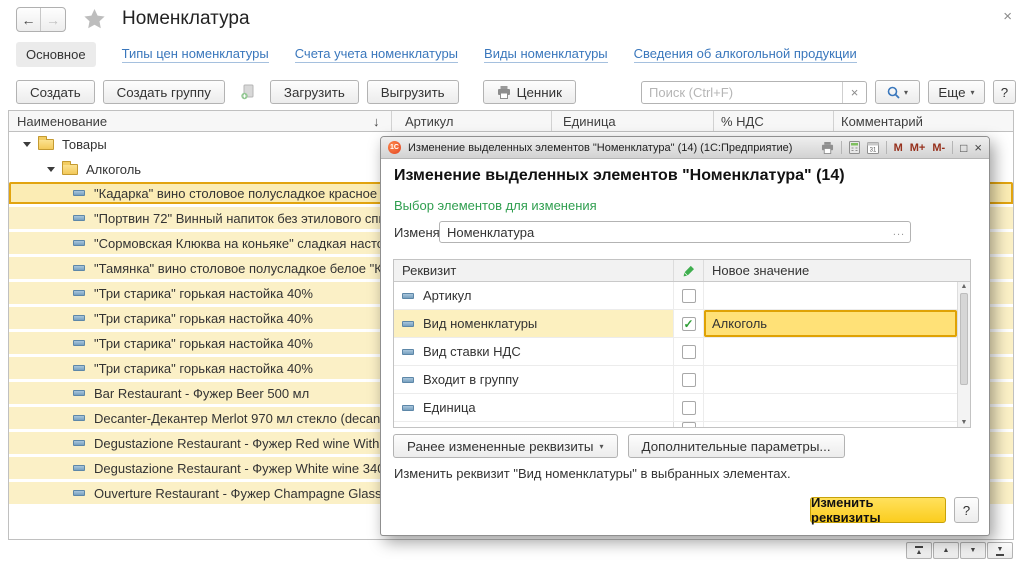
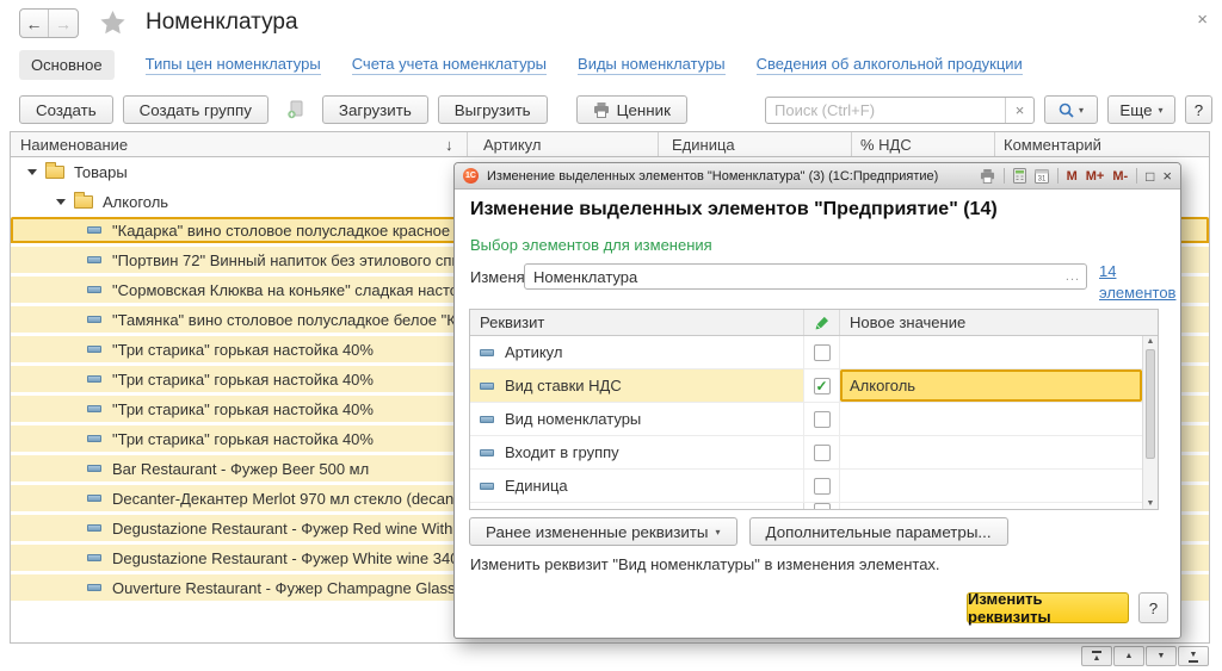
  ←
  →
  Номенклатура
  ×
  Основное
  Типы цен номенклатуры
  Счета учета номенклатуры
  Виды номенклатуры
  Сведения об алкогольной продукции
  Создать
  Создать группу
  Загрузить
  Выгрузить
  Ценник
  Поиск (Ctrl+F)
  ×
  ▾
  Еще
  ▾
  ?
  Наименование
  ↓
  Артикул
  Единица
  % НДС
  Комментарий
  Товары
  Алкоголь
  "Кадарка" вино столовое полусладкое красное
  "Портвин 72" Винный напиток без этилового сп
  "Сормовская Клюква на коньяке" сладкая наст
  "Тамянка" вино столовое полусладкое белое "К
  "Три старика" горькая настойка 40%
  "Три старика" горькая настойка 40%
  "Три старика" горькая настойка 40%
  "Три старика" горькая настойка 40%
  Bar Restaurant - Фужер Beer 500 мл
  Decanter-Декантер Merlot 970 мл стекло (decan
  Degustazione Restaurant - Фужер Red wine With
  Degustazione Restaurant - Фужер White wine 34
  Ouverture Restaurant - Фужер Champagne Glass
- Изменение выделенных элементов "Номенклатура" (14) (1С:Предприятие)
+ Изменение выделенных элементов "Номенклатура" (3) (1С:Предприятие)
  M
  M+
  M-
  □
  ×
- Изменение выделенных элементов "Номенклатура" (14)
+ Изменение выделенных элементов "Предприятие" (14)
  Выбор элементов для изменения
  Номенклатура
  ...
+ 14 элементов
  Реквизит
  Новое значение
  Артикул
- Вид номенклатуры
+ Вид ставки НДС
  Алкоголь
- Вид ставки НДС
+ Вид номенклатуры
  Входит в группу
  Единица
  Ранее измененные реквизиты
  ▾
  Дополнительные параметры...
- Изменить реквизит "Вид номенклатуры" в выбранных элементах.
+ Изменить реквизит "Вид номенклатуры" в изменения элементах.
  Изменить реквизиты
  ?
